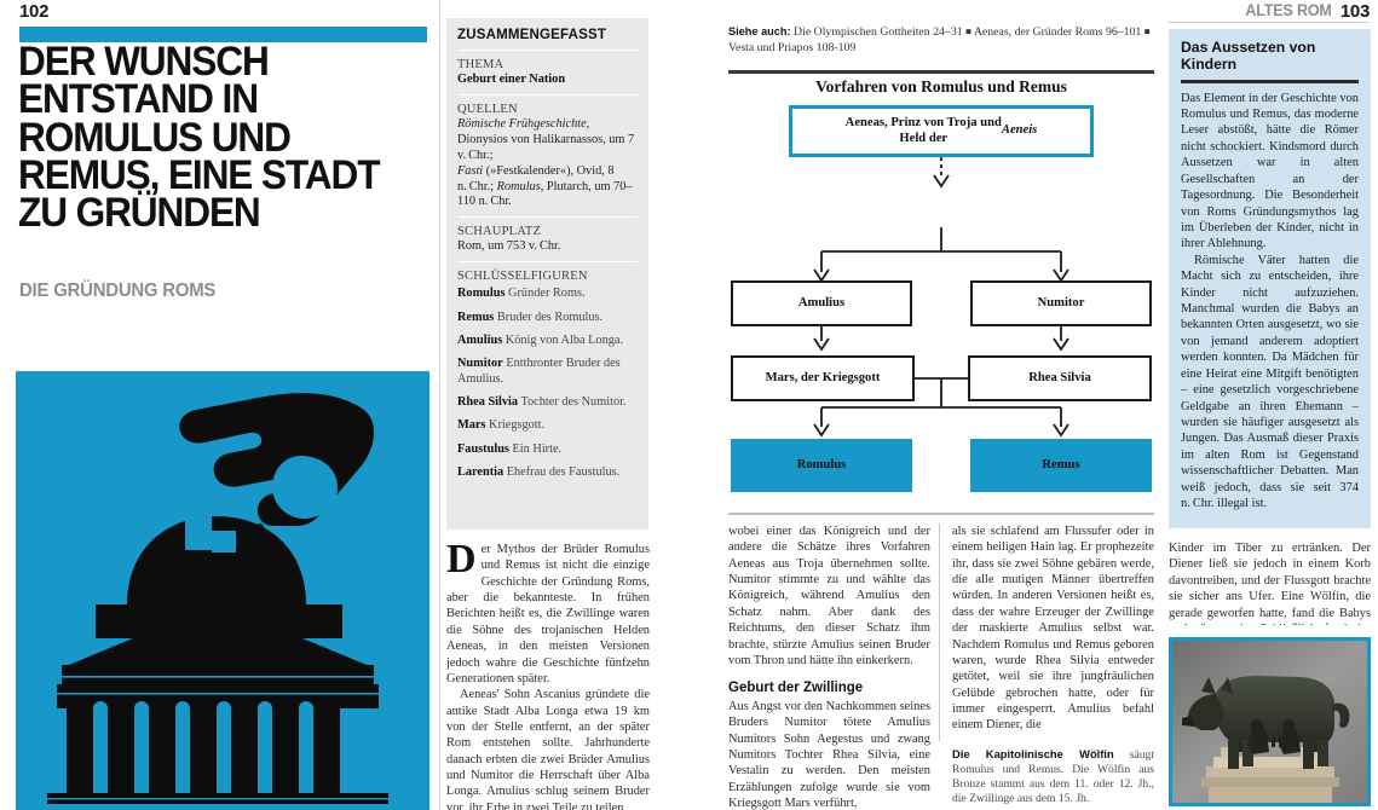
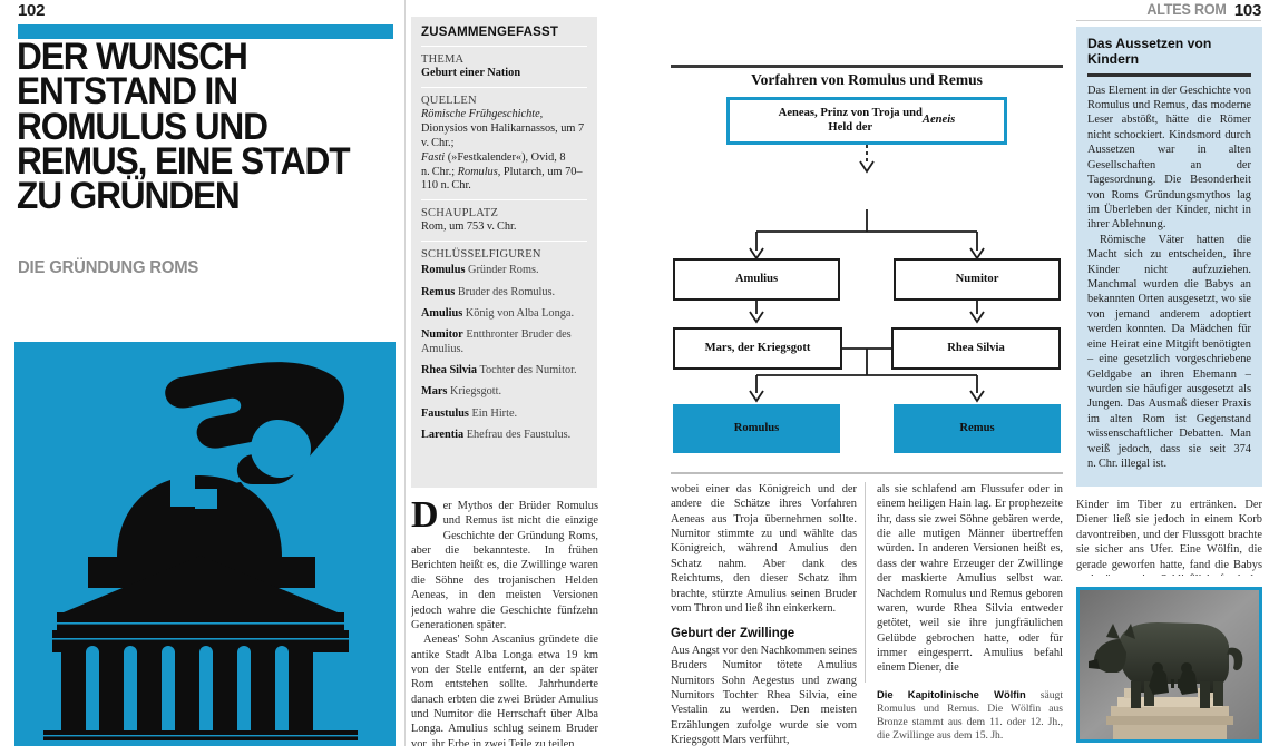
  102
  DER WUNSCH ENTSTAND IN ROMULUS UND REMUS, EINE STADT ZU GRÜNDEN
  DIE GRÜNDUNG ROMS
  ZUSAMMENGEFASST
  THEMA
  Geburt einer Nation
  QUELLEN
  Römische Frühgeschichte, Dionysios von Halikarnassos, um 7 v. Chr.;
  Fasti (»Festkalender«), Ovid, 8 n. Chr.; Romulus, Plutarch, um 70–110 n. Chr.
  SCHAUPLATZ
  Rom, um 753 v. Chr.
  SCHLÜSSELFIGUREN
  Romulus Gründer Roms.
  Remus Bruder des Romulus.
  Amulius König von Alba Longa.
  Numitor Entthronter Bruder des Amulius.
  Rhea Silvia Tochter des Numitor.
  Mars Kriegsgott.
  Faustulus Ein Hirte.
  Larentia Ehefrau des Faustulus.
  D
  er Mythos der Brüder Romulus und Remus ist nicht die einzige Geschichte der Gründung Roms, aber die bekannteste. In frühen Berichten heißt es, die Zwillinge waren die Söhne des trojanischen Helden Aeneas, in den meisten Versionen jedoch wahre die Geschichte fünfzehn Generationen später.
  Aeneas' Sohn Ascanius gründete die antike Stadt Alba Longa etwa 19 km von der Stelle entfernt, an der später Rom entstehen sollte. Jahrhunderte danach erbten die zwei Brüder Amulius und Numitor die Herrschaft über Alba Longa. Amulius schlug seinem Bruder vor, ihr Erbe in zwei Teile zu teilen,
- Siehe auch: Die Olympischen Gottheiten 24–31 ■ Aeneas, der Gründer Roms 96–101 ■ Vesta und Priapos 108-109
  Vorfahren von Romulus und Remus
  Aeneas, Prinz von Troja und
  Held der
  Aeneis
  Amulius
  Numitor
  Mars, der Kriegsgott
  Rhea Silvia
  Romulus
  Remus
- wobei einer das Königreich und der andere die Schätze ihres Vorfahren Aeneas aus Troja übernehmen sollte. Numitor stimmte zu und wählte das Königreich, während Amulius den Schatz nahm. Aber dank des Reichtums, den dieser Schatz ihm brachte, stürzte Amulius seinen Bruder vom Thron und hätte ihn einkerkern.
+ wobei einer das Königreich und der andere die Schätze ihres Vorfahren Aeneas aus Troja übernehmen sollte. Numitor stimmte zu und wählte das Königreich, während Amulius den Schatz nahm. Aber dank des Reichtums, den dieser Schatz ihm brachte, stürzte Amulius seinen Bruder vom Thron und ließ ihn einkerkern.
  Geburt der Zwillinge
  Aus Angst vor den Nachkommen seines Bruders Numitor tötete Amulius Numitors Sohn Aegestus und zwang Numitors Tochter Rhea Silvia, eine Vestalin zu werden. Den meisten Erzählungen zufolge wurde sie vom Kriegsgott Mars verführt,
  als sie schlafend am Flussufer oder in einem heiligen Hain lag. Er prophezeite ihr, dass sie zwei Söhne gebären werde, die alle mutigen Männer übertreffen würden. In anderen Versionen heißt es, dass der wahre Erzeuger der Zwillinge der maskierte Amulius selbst war. Nachdem Romulus und Remus geboren waren, wurde Rhea Silvia entweder getötet, weil sie ihre jungfräulichen Gelübde gebrochen hatte, oder für immer eingesperrt. Amulius befahl einem Diener, die
  Die Kapitolinische Wölfin säugt Romulus und Remus. Die Wölfin aus Bronze stammt aus dem 11. oder 12. Jh., die Zwillinge aus dem 15. Jh.
  ALTES ROM
  103
  Das Aussetzen von Kindern
  Das Element in der Geschichte von Romulus und Remus, das moderne Leser abstößt, hätte die Römer nicht schockiert. Kindsmord durch Aussetzen war in alten Gesellschaften an der Tagesordnung. Die Besonderheit von Roms Gründungsmythos lag im Überleben der Kinder, nicht in ihrer Ablehnung.
  Römische Väter hatten die Macht sich zu entscheiden, ihre Kinder nicht aufzuziehen. Manchmal wurden die Babys an bekannten Orten ausgesetzt, wo sie von jemand anderem adoptiert werden konnten. Da Mädchen für eine Heirat eine Mitgift benötigten – eine gesetzlich vorgeschriebene Geldgabe an ihren Ehemann – wurden sie häufiger ausgesetzt als Jungen. Das Ausmaß dieser Praxis im alten Rom ist Gegenstand wissenschaftlicher Debatten. Man weiß jedoch, dass sie seit 374 n. Chr. illegal ist.
  Kinder im Tiber zu ertränken. Der Diener ließ sie jedoch in einem Korb davontreiben, und der Flussgott brachte sie sicher ans Ufer. Eine Wölfin, die gerade geworfen hatte, fand die Babys
